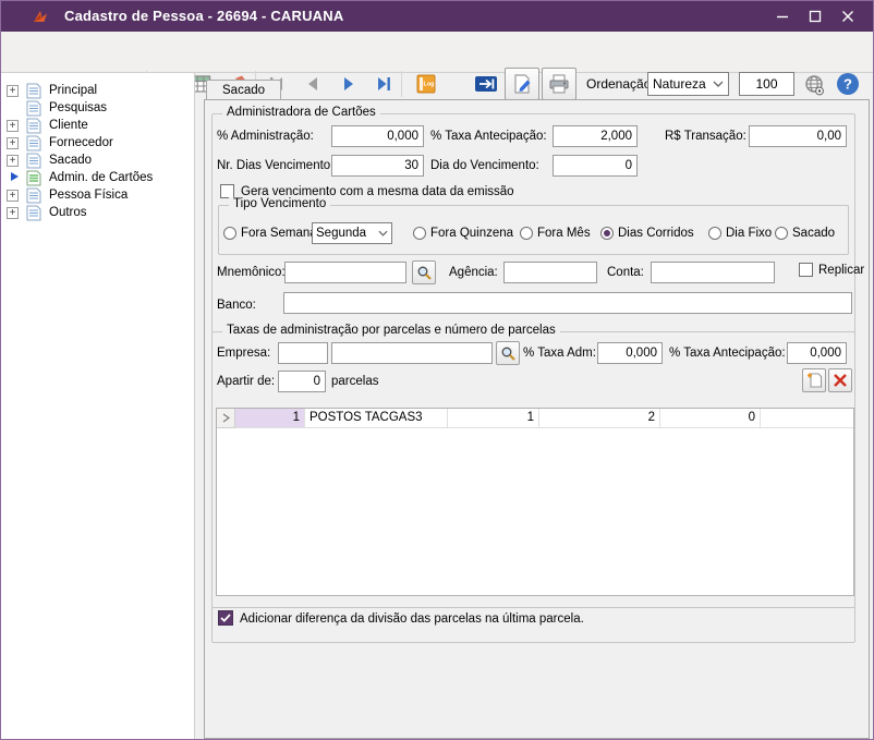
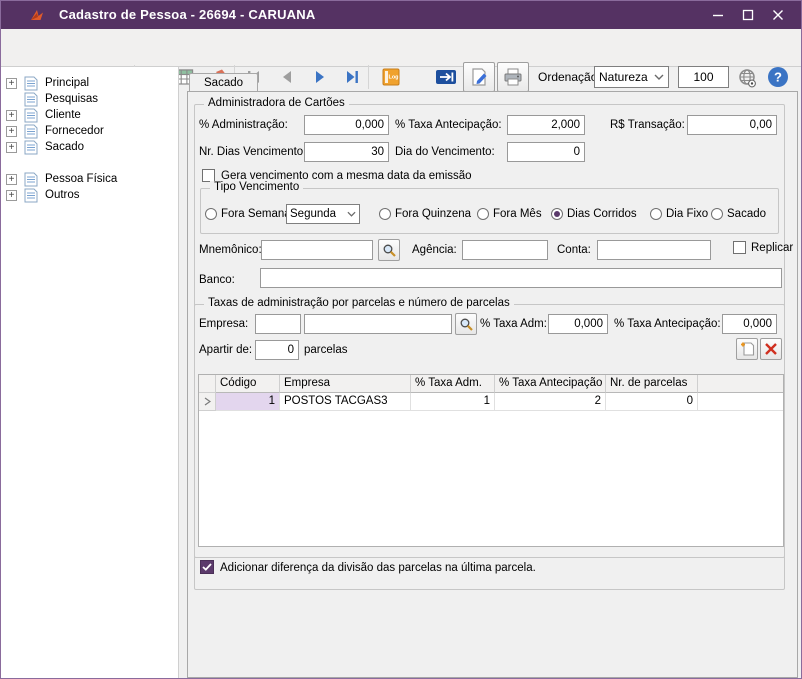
  Cadastro de Pessoa - 26694 - CARUANA
  Ordenaçã
  Natureza
  100
  ?
  +
  Principal
  Pesquisas
  +
  Cliente
  +
  Fornecedor
  +
  Sacado
- Admin. de Cartões
  +
  Pessoa Física
  +
  Outros
  Sacado
  Administradora de Cartões
  % Administração:
  0,000
  % Taxa Antecipação:
  2,000
  R$ Transação:
  0,00
  Nr. Dias Vencimento
  30
  Dia do Vencimento:
  0
  Gera vencimento com a mesma data da emissão
  Tipo Vencimento
  Fora Seman
  Segunda
  Fora Quinzena
  Fora Mês
  Dias Corridos
  Dia Fixo
  Sacado
  Mnemônico
  Agência:
  Conta:
  Replicar
  Banco:
  Taxas de administração por parcelas e número de parcelas
  Empresa:
  % Taxa Adm:
  0,000
  % Taxa Antecipação:
  0,000
  Apartir de:
  0
  parcelas
+ Código
+ Empresa
+ % Taxa Adm.
+ % Taxa Antecipação
+ Nr. de parcelas
  1
  POSTOS TACGAS3
  1
  2
  0
  Adicionar diferença da divisão das parcelas na última parcela.
